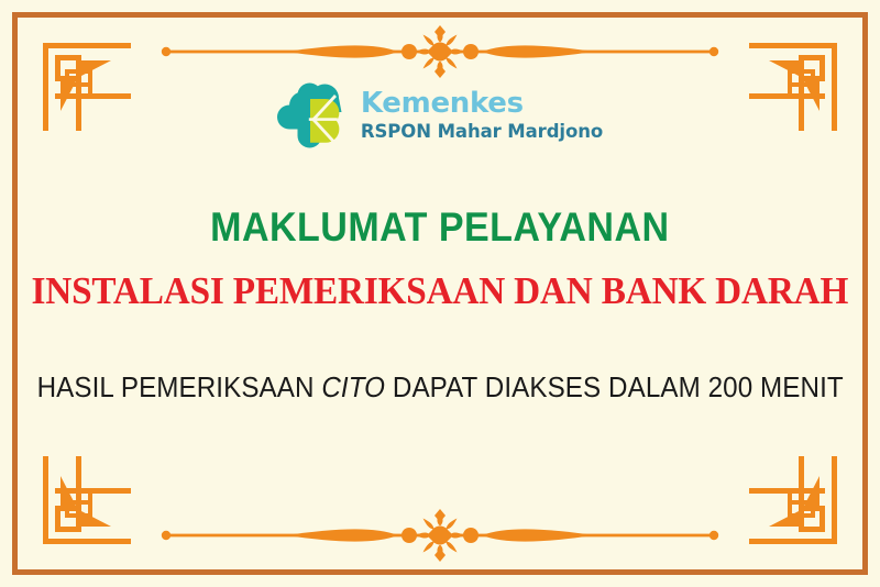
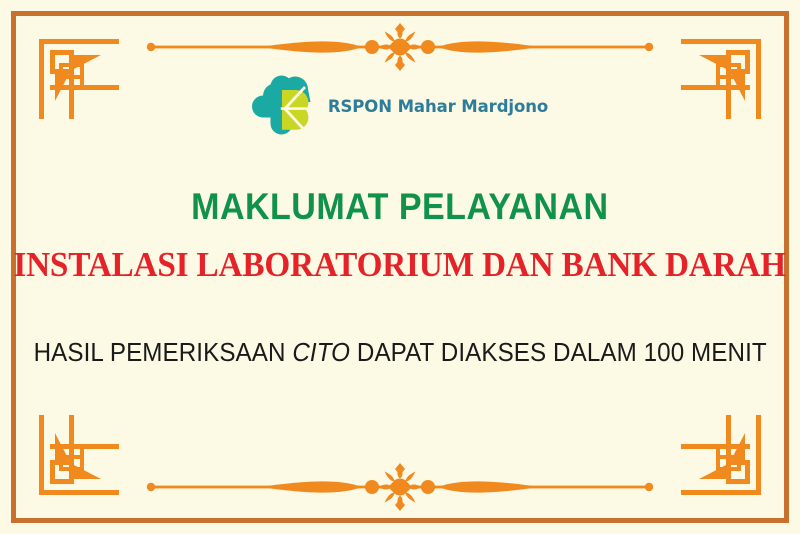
- Kemenkes
  RSPON Mahar Mardjono
  MAKLUMAT PELAYANAN
- INSTALASI PEMERIKSAAN DAN BANK DARAH
+ INSTALASI LABORATORIUM DAN BANK DARAH
- HASIL PEMERIKSAAN CITO DAPAT DIAKSES DALAM 200 MENIT
+ HASIL PEMERIKSAAN CITO DAPAT DIAKSES DALAM 100 MENIT
